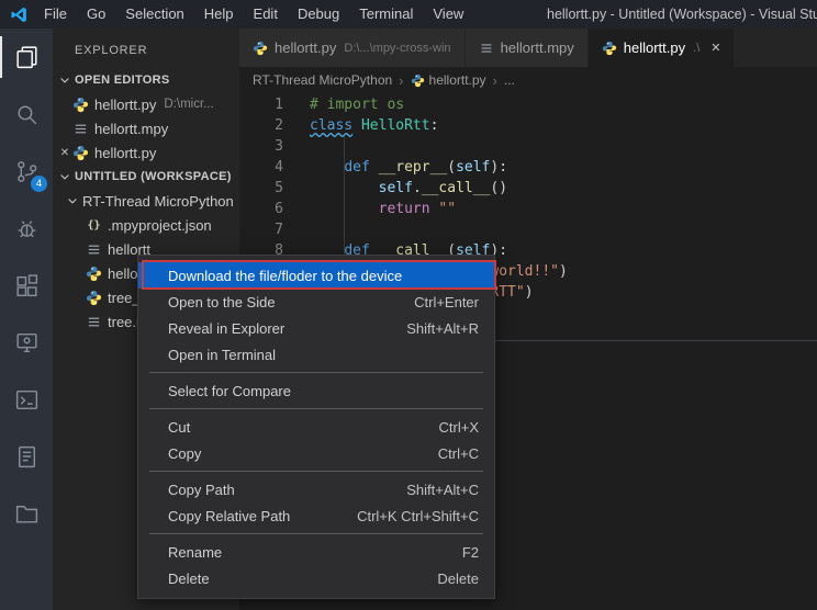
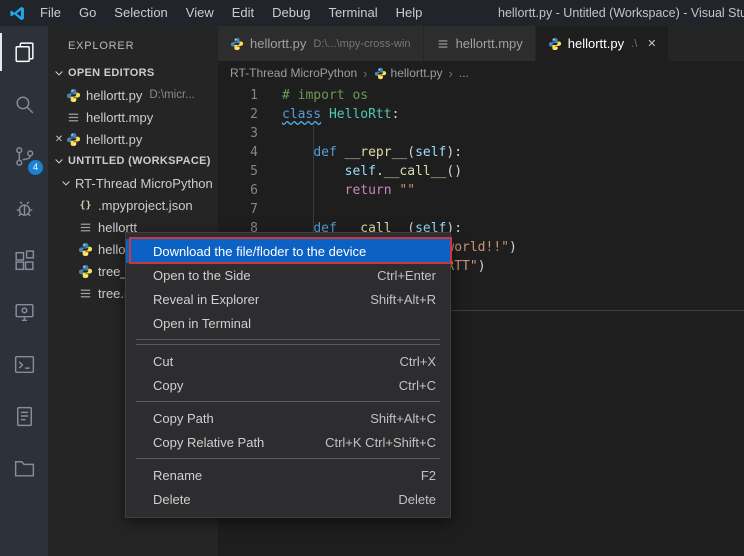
  File
  Go
  Selection
- Help
+ View
  Edit
  Debug
  Terminal
- View
+ Help
  hellortt.py - Untitled (Workspace) - Visual Stu
  4
  EXPLORER
  OPEN EDITORS
  hellortt.py
  D:\micr...
  hellortt.mpy
  ✕
  hellortt.py
  UNTITLED (WORKSPACE)
  RT-Thread MicroPython
  {}
  .mpyproject.json
  hellortt
  hello
  tree.
  hellortt.py
  D:\...\mpy-cross-win
  hellortt.mpy
  hellortt.py
  .\
  ✕
  RT-Thread MicroPython
  ›
  hellortt.py
  ›
  ...
  1
  # import os
  2
  class HelloRtt:
  3
  4
  def __repr__(self):
  5
  self.__call__()
  6
  return ""
  7
  8
  def __call__(self):
  Download the file/floder to the device
  Open to the Side
  Ctrl+Enter
  Reveal in Explorer
  Shift+Alt+R
  Open in Terminal
- Select for Compare
  Cut
  Ctrl+X
  Copy
  Ctrl+C
  Copy Path
  Shift+Alt+C
  Copy Relative Path
  Ctrl+K Ctrl+Shift+C
  Rename
  F2
  Delete
  Delete
